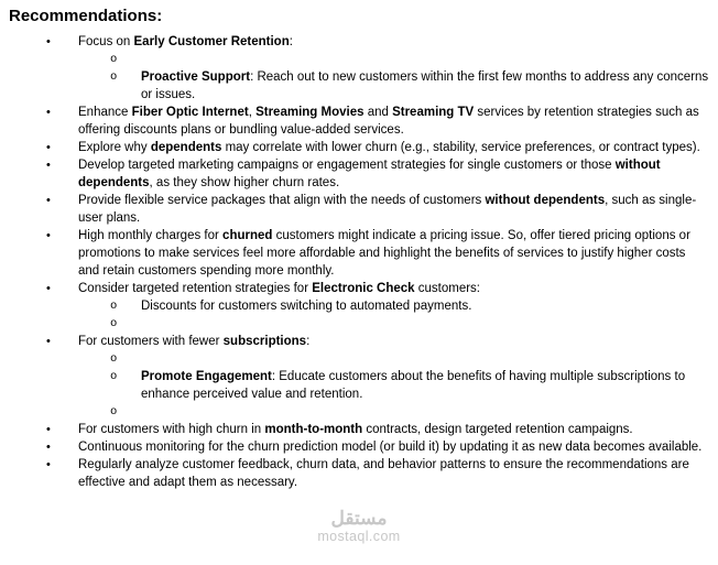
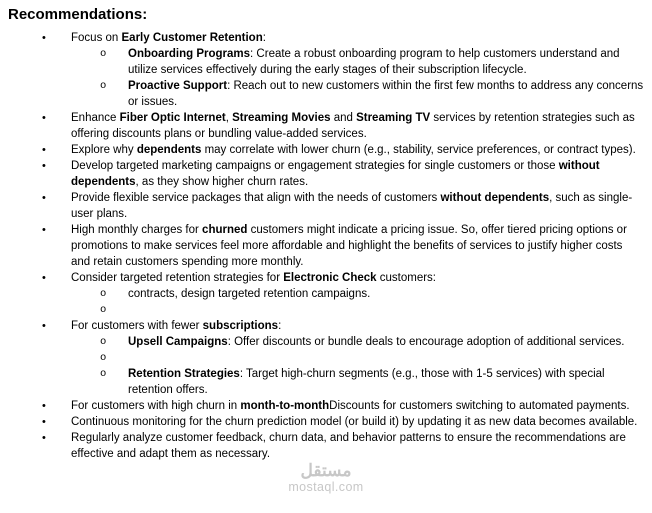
  مستقل
  mostaql.com
  Recommendations:
  •
  Focus on Early Customer Retention:
  o
+ Onboarding Programs: Create a robust onboarding program to help customers understand and utilize services effectively during the early stages of their subscription lifecycle.
  o
  Proactive Support: Reach out to new customers within the first few months to address any concerns or issues.
  •
  Enhance Fiber Optic Internet, Streaming Movies and Streaming TV services by retention strategies such as offering discounts plans or bundling value-added services.
  •
  Explore why dependents may correlate with lower churn (e.g., stability, service preferences, or contract types).
  •
  Develop targeted marketing campaigns or engagement strategies for single customers or those without dependents, as they show higher churn rates.
  •
  Provide flexible service packages that align with the needs of customers without dependents, such as single-user plans.
  •
  High monthly charges for churned customers might indicate a pricing issue. So, offer tiered pricing options or promotions to make services feel more affordable and highlight the benefits of services to justify higher costs and retain customers spending more monthly.
  •
  Consider targeted retention strategies for Electronic Check customers:
  o
- Discounts for customers switching to automated payments.
+ contracts, design targeted retention campaigns.
  o
  •
  For customers with fewer subscriptions:
  o
+ Upsell Campaigns: Offer discounts or bundle deals to encourage adoption of additional services.
  o
- Promote Engagement: Educate customers about the benefits of having multiple subscriptions to enhance perceived value and retention.
  o
+ Retention Strategies: Target high-churn segments (e.g., those with 1-5 services) with special retention offers.
  •
- For customers with high churn in month-to-month contracts, design targeted retention campaigns.
+ For customers with high churn in month-to-monthDiscounts for customers switching to automated payments.
  •
  Continuous monitoring for the churn prediction model (or build it) by updating it as new data becomes available.
  •
  Regularly analyze customer feedback, churn data, and behavior patterns to ensure the recommendations are effective and adapt them as necessary.
